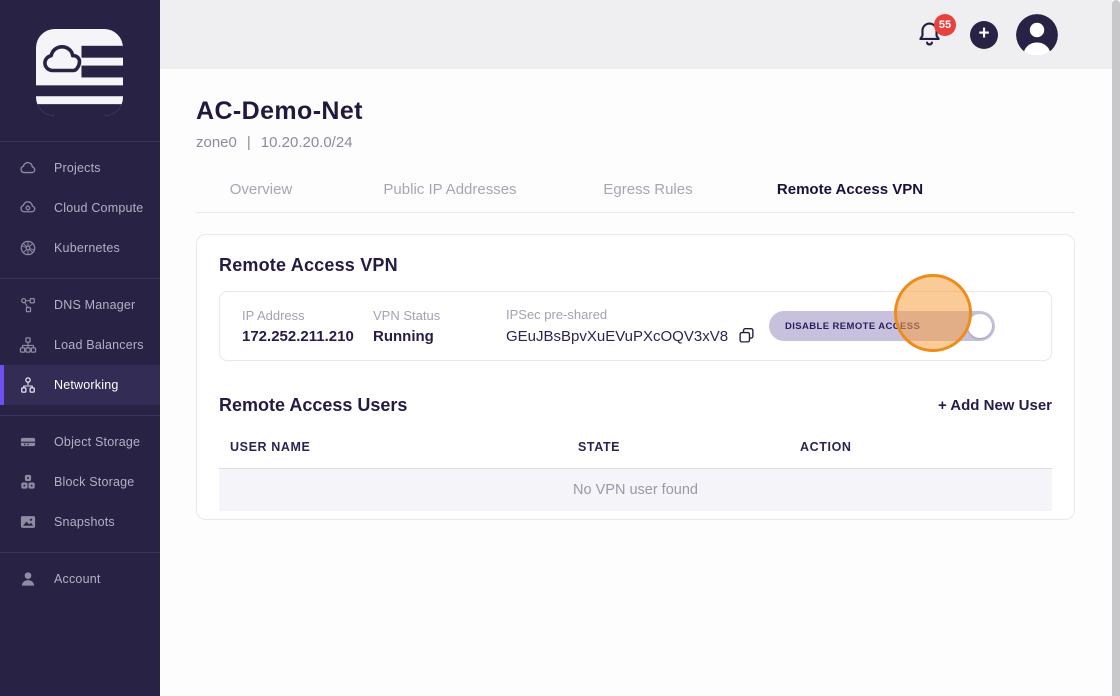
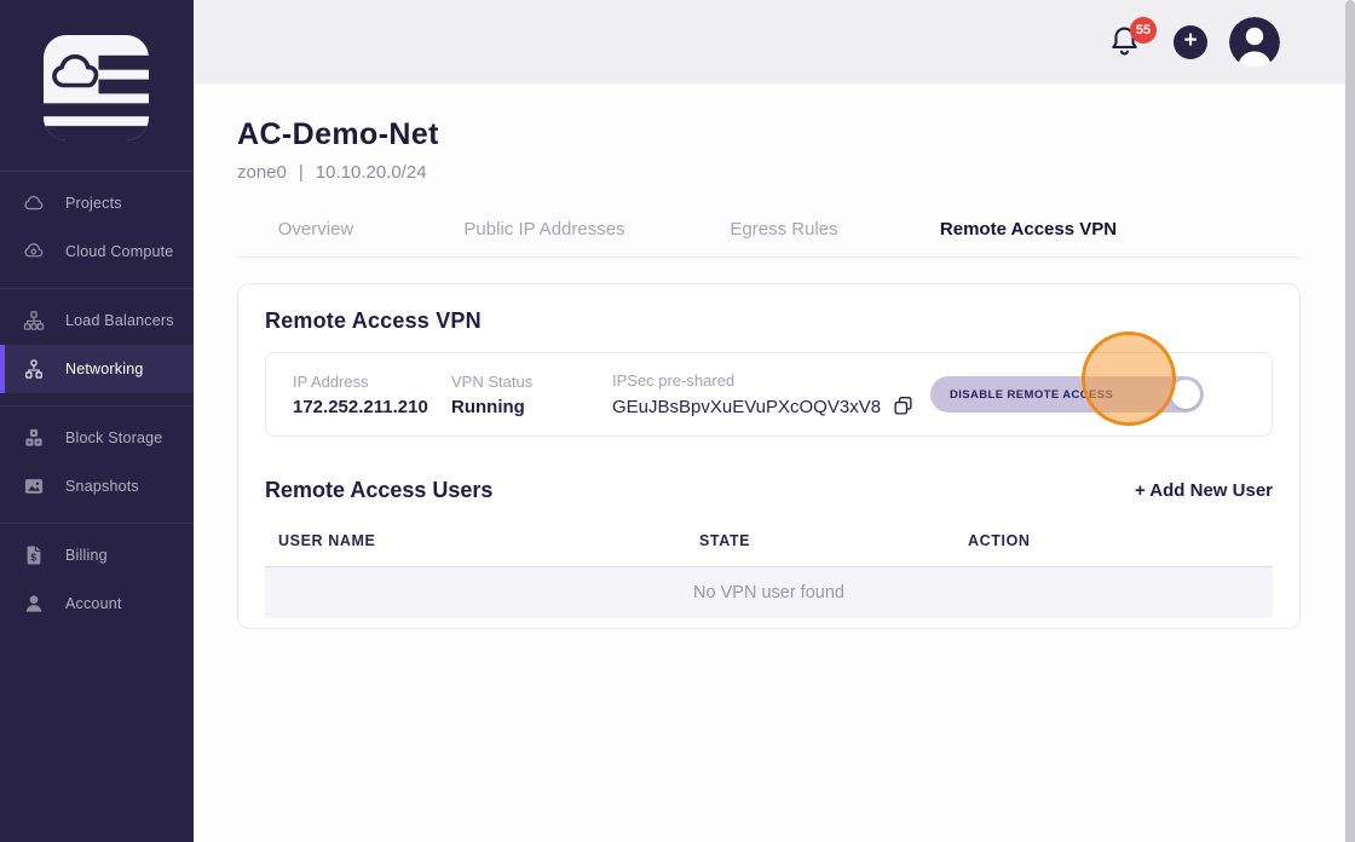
  Projects
  Cloud Compute
- Kubernetes
- DNS Manager
  Load Balancers
  Networking
- Object Storage
  Block Storage
  Snapshots
+ $
+ Billing
  Account
  55
  +
  AC-Demo-Net
  zone0
  |
- 10.20.20.0/24
+ 10.10.20.0/24
  Overview
  Public IP Addresses
  Egress Rules
  Remote Access VPN
  Remote Access VPN
  IP Address
  172.252.211.210
  VPN Status
  Running
  IPSec pre-shared
  GEuJBsBpvXuEVuPXcOQV3xV8
  DISABLE REMOTE ACCESS
  Remote Access Users
  + Add New User
  USER NAME
  STATE
  ACTION
  No VPN user found
